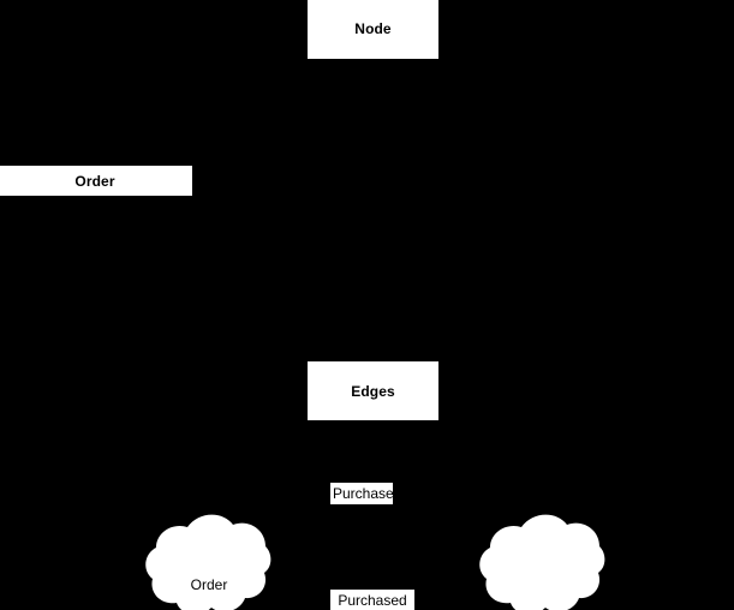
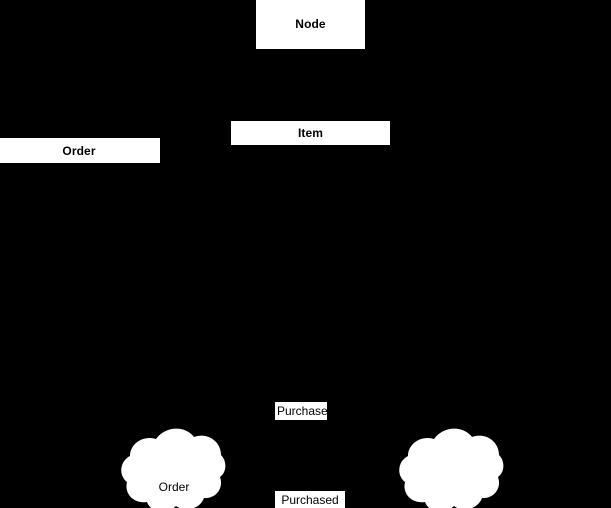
  Node
+ Item
  Order
- Edges
  Purchase
  Purchased
  Order
